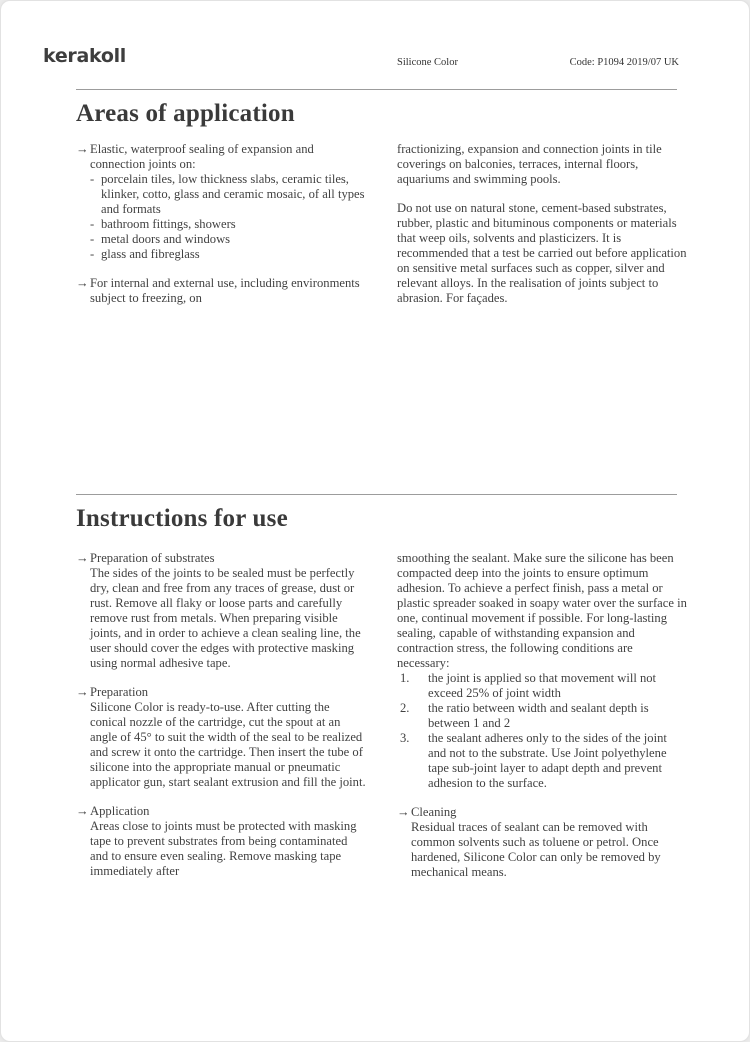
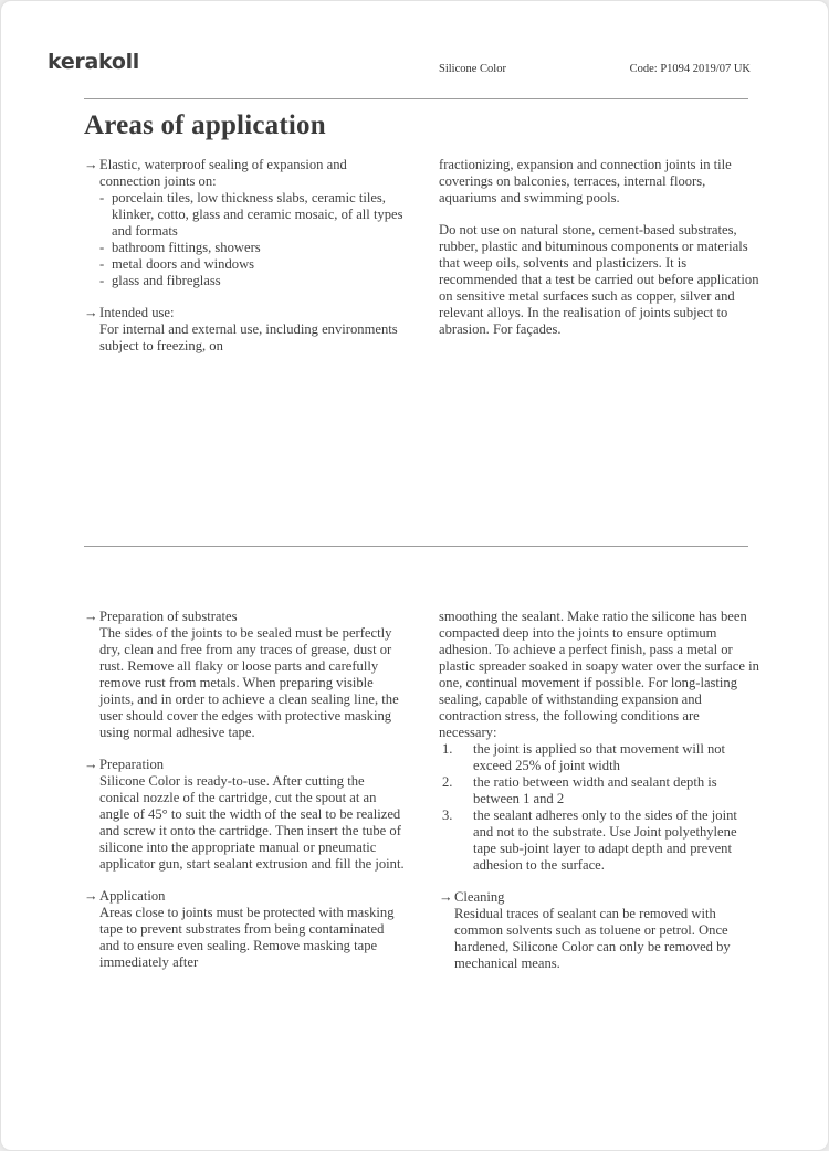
  kerakoll
  Silicone Color
  Code: P1094 2019/07 UK
  Areas of application
  →
  Elastic, waterproof sealing of expansion and connection joints on:
  -
  porcelain tiles, low thickness slabs, ceramic tiles, klinker, cotto, glass and ceramic mosaic, of all types and formats
  -
  bathroom fittings, showers
  -
  metal doors and windows
  -
  glass and fibreglass
  →
+ Intended use:
  For internal and external use, including environments subject to freezing, on
  fractionizing, expansion and connection joints in tile coverings on balconies, terraces, internal floors, aquariums and swimming pools.
  Do not use on natural stone, cement-based substrates, rubber, plastic and bituminous components or materials that weep oils, solvents and plasticizers. It is recommended that a test be carried out before application on sensitive metal surfaces such as copper, silver and relevant alloys. In the realisation of joints subject to abrasion. For façades.
- Instructions for use
  →
  Preparation of substrates
  The sides of the joints to be sealed must be perfectly dry, clean and free from any traces of grease, dust or rust. Remove all flaky or loose parts and carefully remove rust from metals. When preparing visible joints, and in order to achieve a clean sealing line, the user should cover the edges with protective masking using normal adhesive tape.
  →
  Preparation
  Silicone Color is ready-to-use. After cutting the conical nozzle of the cartridge, cut the spout at an angle of 45° to suit the width of the seal to be realized and screw it onto the cartridge. Then insert the tube of silicone into the appropriate manual or pneumatic applicator gun, start sealant extrusion and fill the joint.
  →
  Application
  Areas close to joints must be protected with masking tape to prevent substrates from being contaminated and to ensure even sealing. Remove masking tape immediately after
- smoothing the sealant. Make sure the silicone has been compacted deep into the joints to ensure optimum adhesion. To achieve a perfect finish, pass a metal or plastic spreader soaked in soapy water over the surface in one, continual movement if possible. For long-lasting sealing, capable of withstanding expansion and contraction stress, the following conditions are necessary:
+ smoothing the sealant. Make ratio the silicone has been compacted deep into the joints to ensure optimum adhesion. To achieve a perfect finish, pass a metal or plastic spreader soaked in soapy water over the surface in one, continual movement if possible. For long-lasting sealing, capable of withstanding expansion and contraction stress, the following conditions are necessary:
  1.
  the joint is applied so that movement will not exceed 25% of joint width
  2.
  the ratio between width and sealant depth is between 1 and 2
  3.
  the sealant adheres only to the sides of the joint and not to the substrate. Use Joint polyethylene tape sub-joint layer to adapt depth and prevent adhesion to the surface.
  →
  Cleaning
  Residual traces of sealant can be removed with common solvents such as toluene or petrol. Once hardened, Silicone Color can only be removed by mechanical means.
